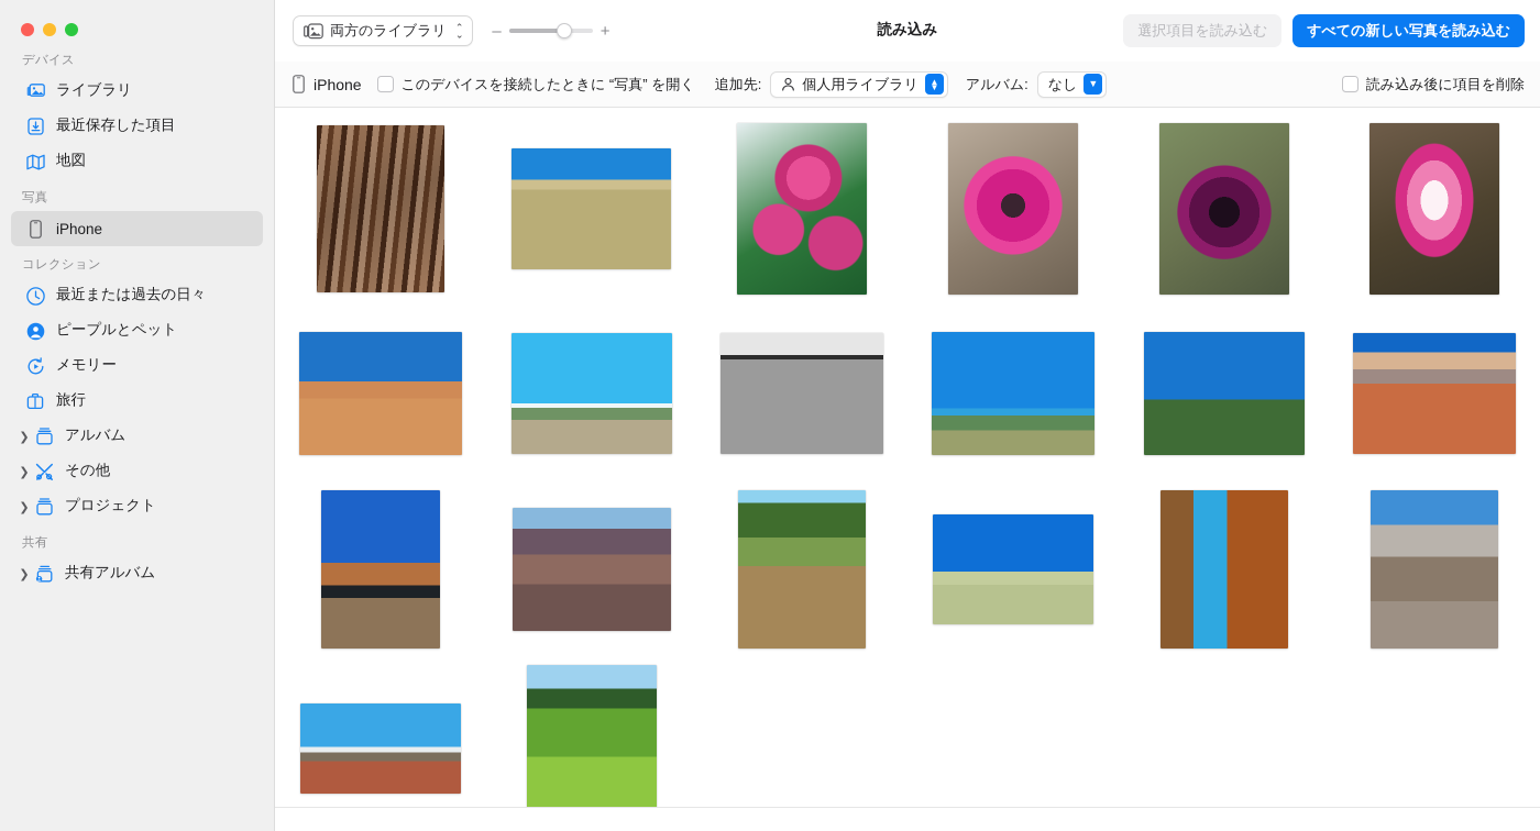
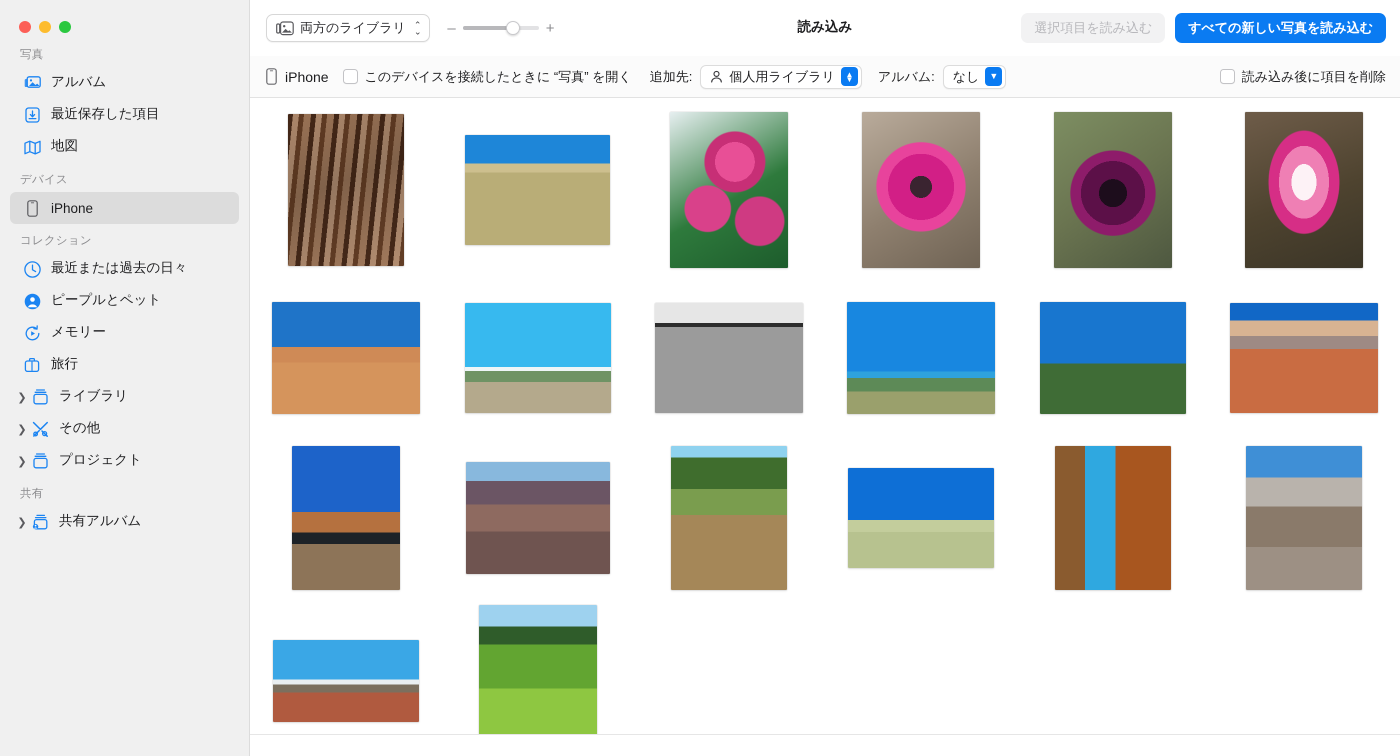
- デバイス
+ 写真
- ライブラリ
+ アルバム
  最近保存した項目
  地図
- 写真
+ デバイス
  iPhone
  コレクション
  最近または過去の日々
  ピープルとペット
  メモリー
  旅行
  ❯
- アルバム
+ ライブラリ
  ❯
  その他
  ❯
  プロジェクト
  共有
  ❯
  共有アルバム
  両方のライブラリ
  ⌃
  –
  +
  読み込み
  選択項目を読み込む
  すべての新しい写真を読み込む
  iPhone
  このデバイスを接続したときに “写真” を開く
  追加先:
  個人用ライブラリ
  ▲
  ▼
  アルバム:
  なし
  ▼
  読み込み後に項目を削除
